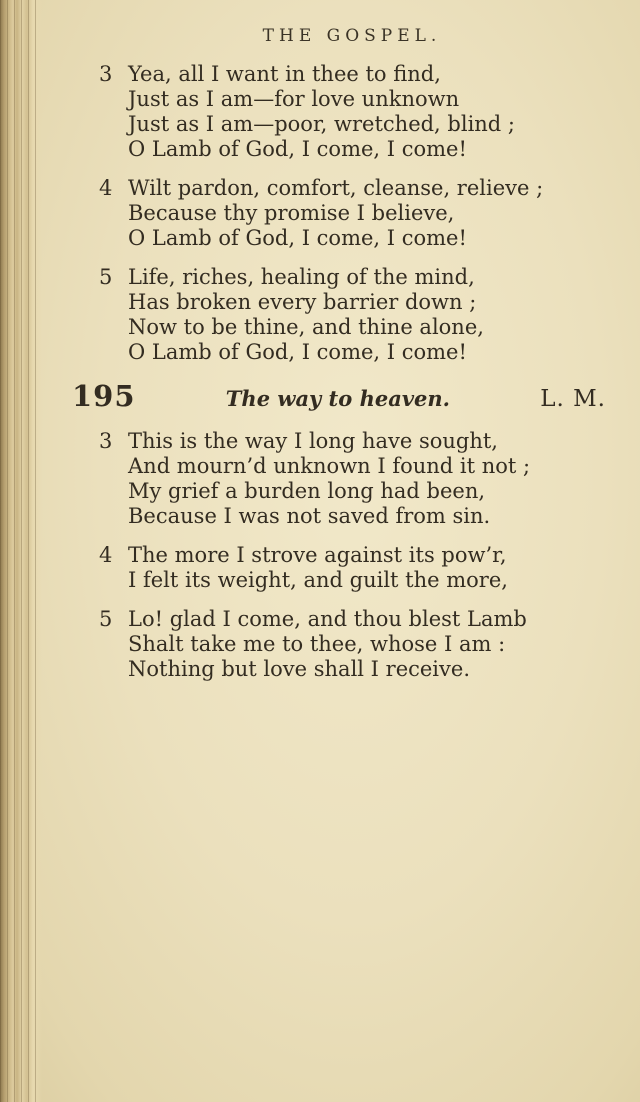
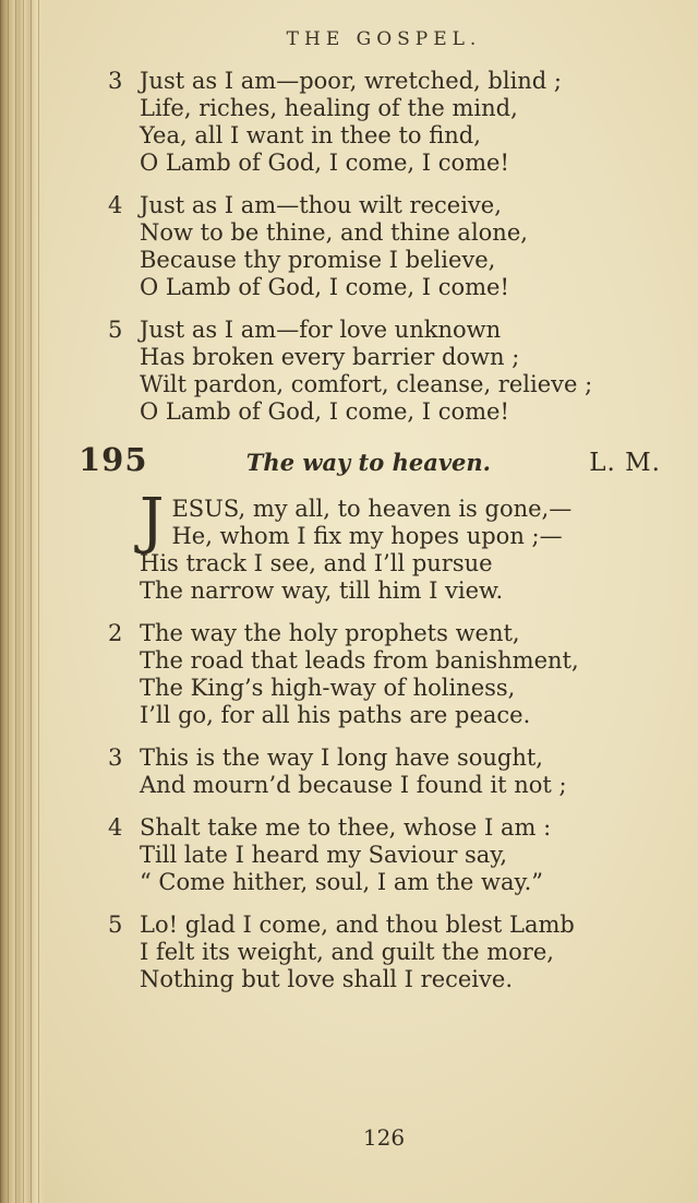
  THE GOSPEL.
  3
- Yea, all I want in thee to find,
+ Just as I am—poor, wretched, blind ;
- Just as I am—for love unknown
+ Life, riches, healing of the mind,
- Just as I am—poor, wretched, blind ;
+ Yea, all I want in thee to find,
  O Lamb of God, I come, I come!
  4
+ Just as I am—thou wilt receive,
- Wilt pardon, comfort, cleanse, relieve ;
+ Now to be thine, and thine alone,
  Because thy promise I believe,
  O Lamb of God, I come, I come!
  5
- Life, riches, healing of the mind,
+ Just as I am—for love unknown
  Has broken every barrier down ;
- Now to be thine, and thine alone,
+ Wilt pardon, comfort, cleanse, relieve ;
  O Lamb of God, I come, I come!
  195
  The way to heaven.
  L. M.
+ J
+ ESUS, my all, to heaven is gone,—
+ He, whom I fix my hopes upon ;—
+ His track I see, and I’ll pursue
+ The narrow way, till him I view.
+ 2
+ The way the holy prophets went,
+ The road that leads from banishment,
+ The King’s high-way of holiness,
+ I’ll go, for all his paths are peace.
  3
  This is the way I long have sought,
- And mourn’d unknown I found it not ;
+ And mourn’d because I found it not ;
- My grief a burden long had been,
- Because I was not saved from sin.
  4
- The more I strove against its pow’r,
- I felt its weight, and guilt the more,
+ Shalt take me to thee, whose I am :
+ Till late I heard my Saviour say,
+ “ Come hither, soul, I am the way.”
  5
  Lo! glad I come, and thou blest Lamb
- Shalt take me to thee, whose I am :
+ I felt its weight, and guilt the more,
  Nothing but love shall I receive.
+ 126
